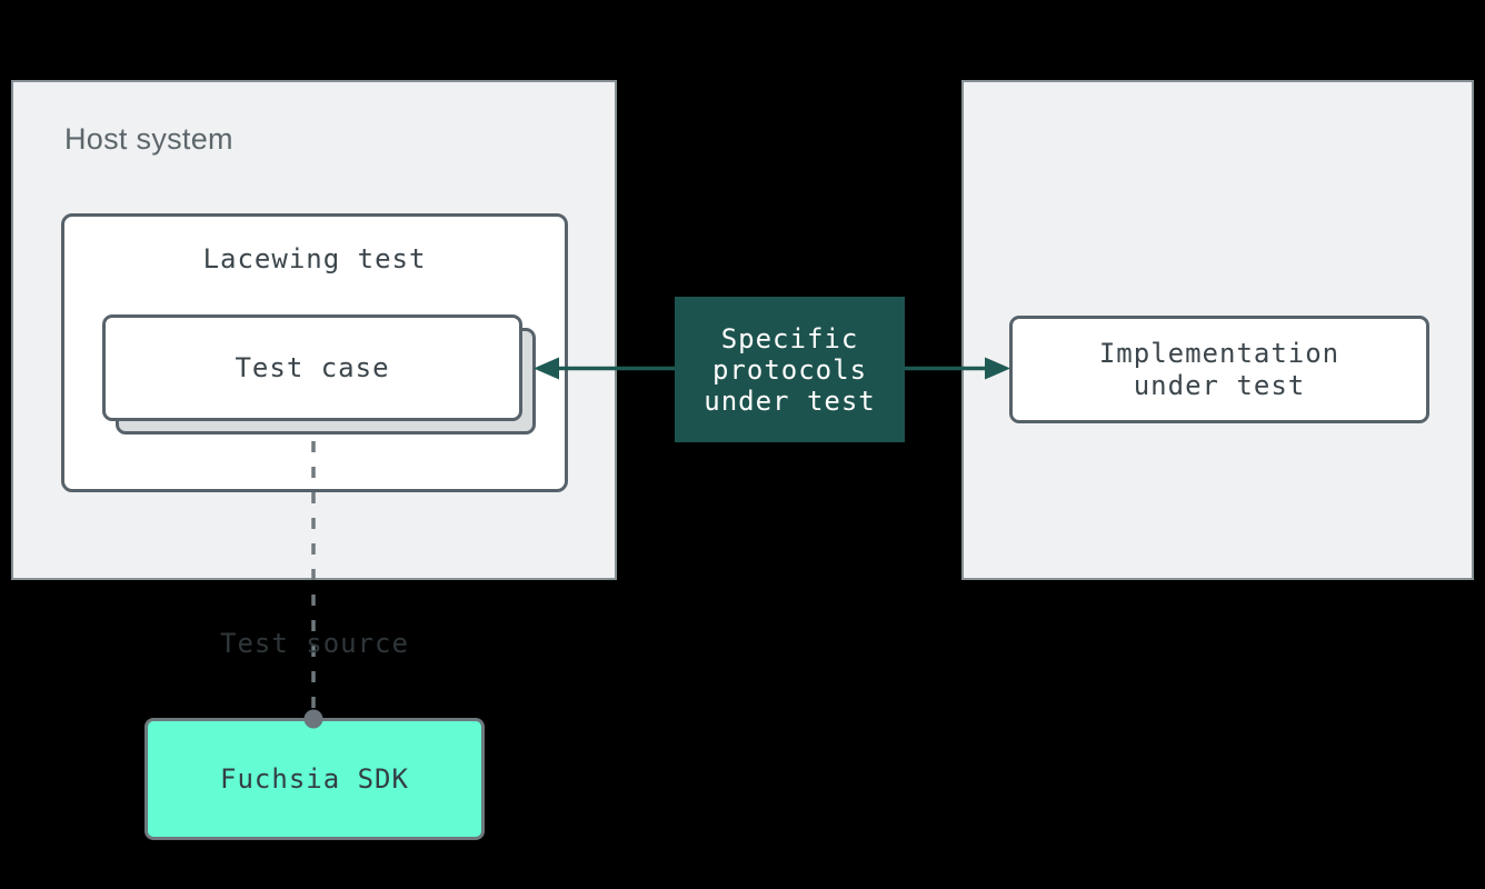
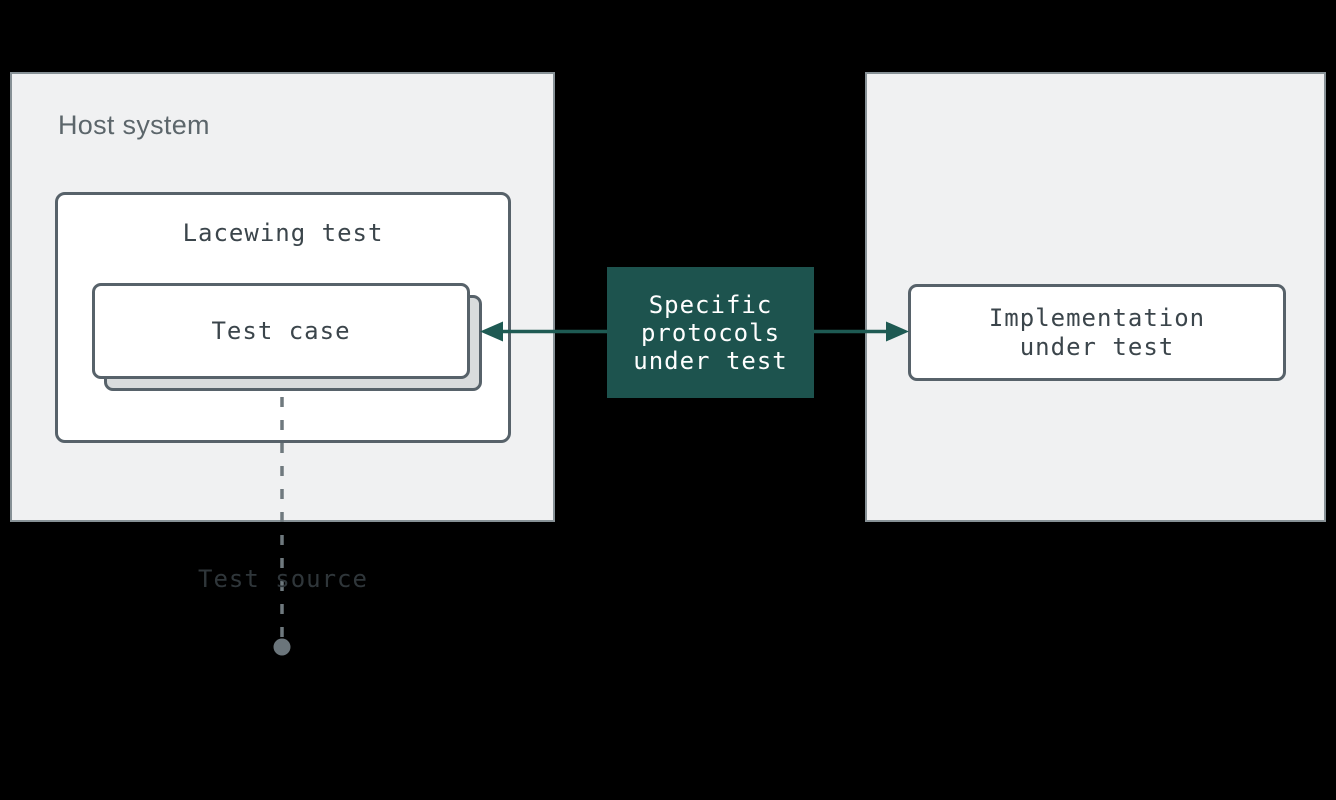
  Host system
  Lacewing test
  Test case
  Specific
  protocols
  under test
  Implementation
  under test
- Fuchsia SDK
  Test source
